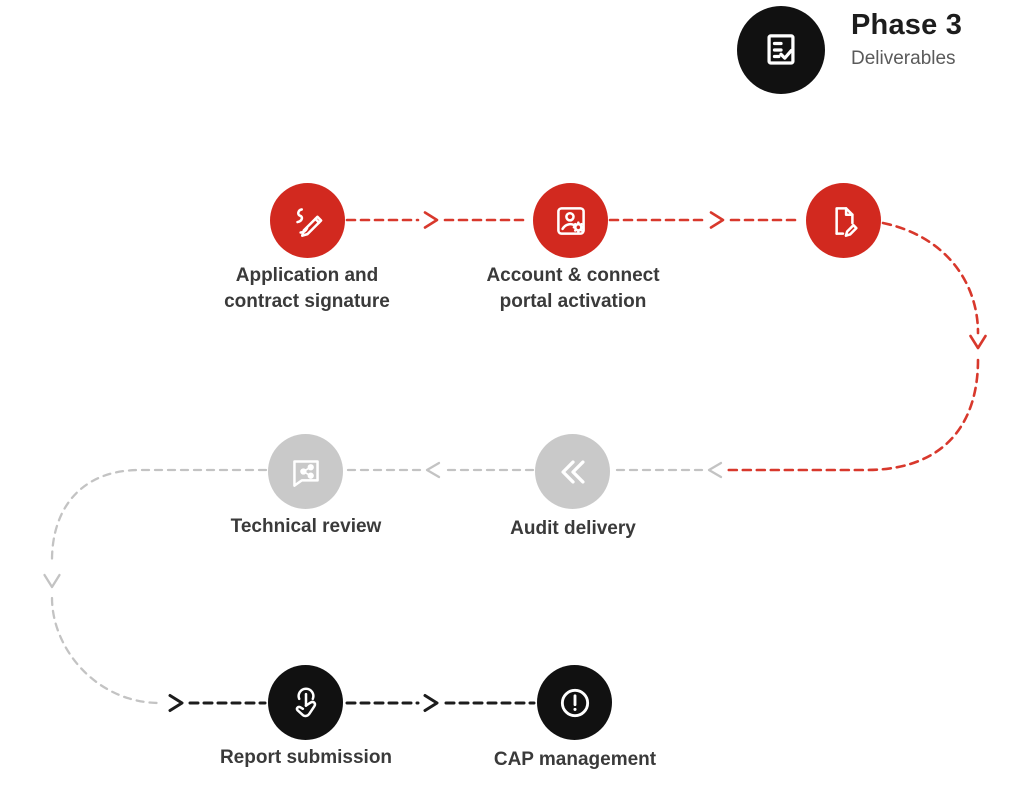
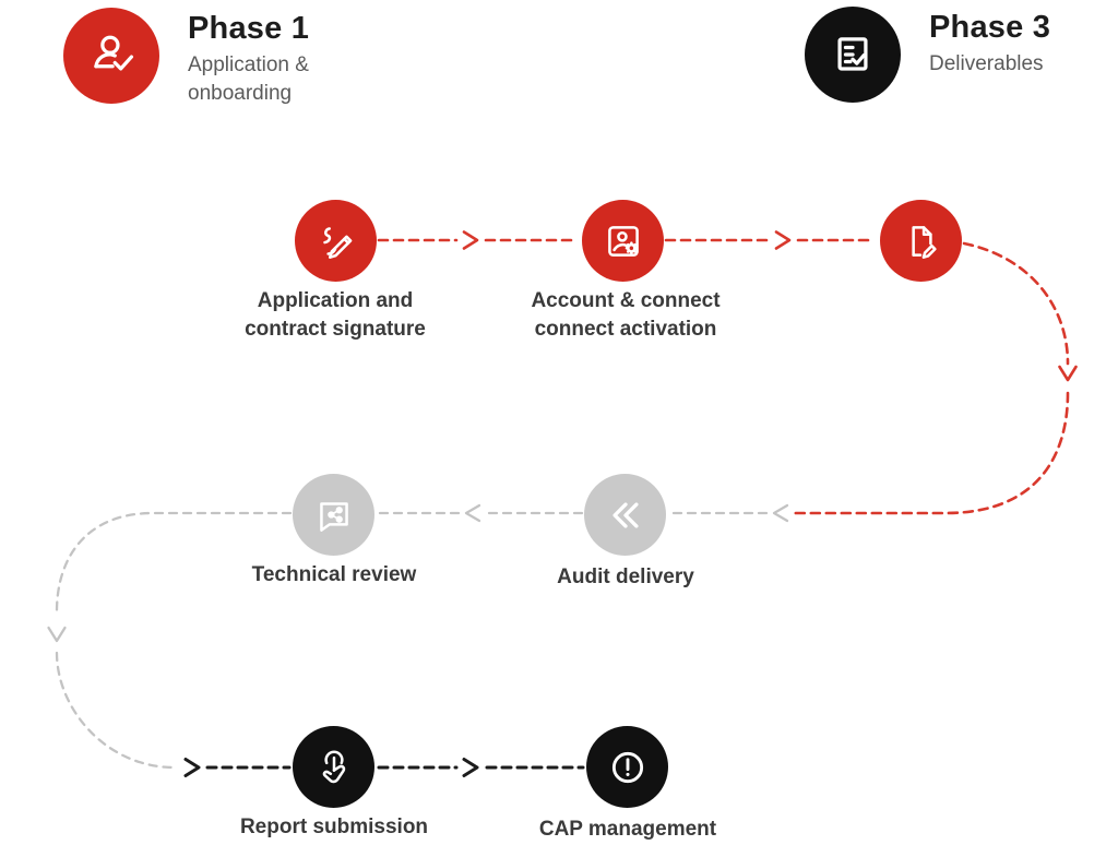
+ Phase 1
+ Application & onboarding
  Phase 3
  Deliverables
  Application and contract signature
- Account & connect portal activation
+ Account & connect connect activation
  Audit delivery
  Technical review
  Report submission
  CAP management
